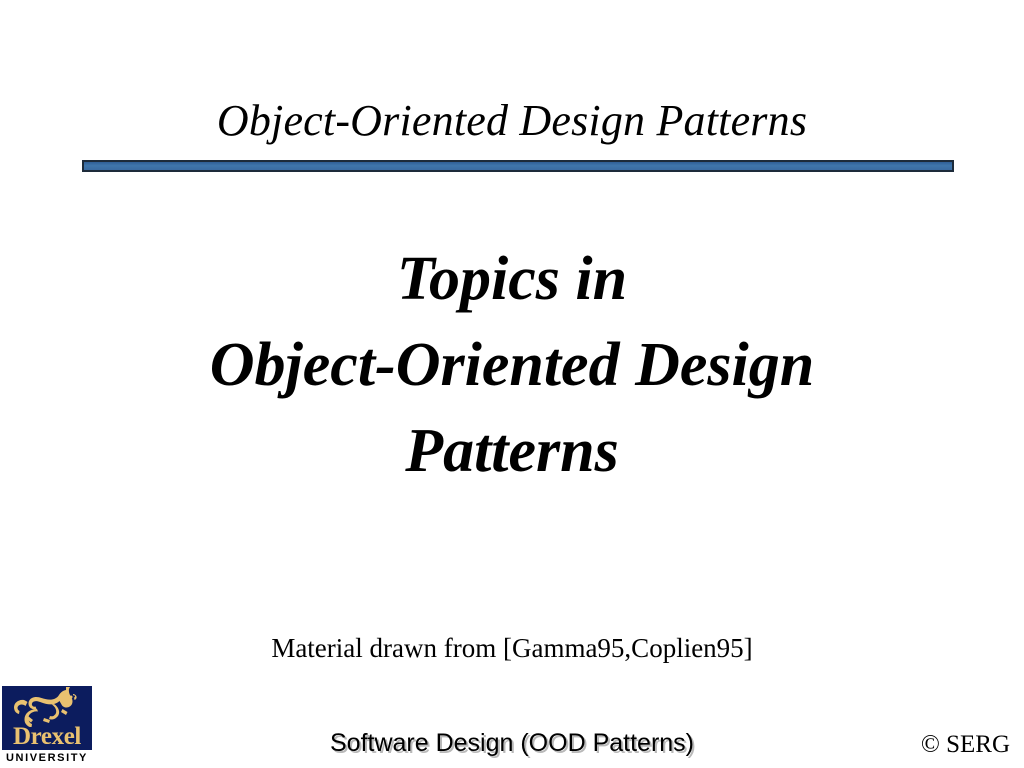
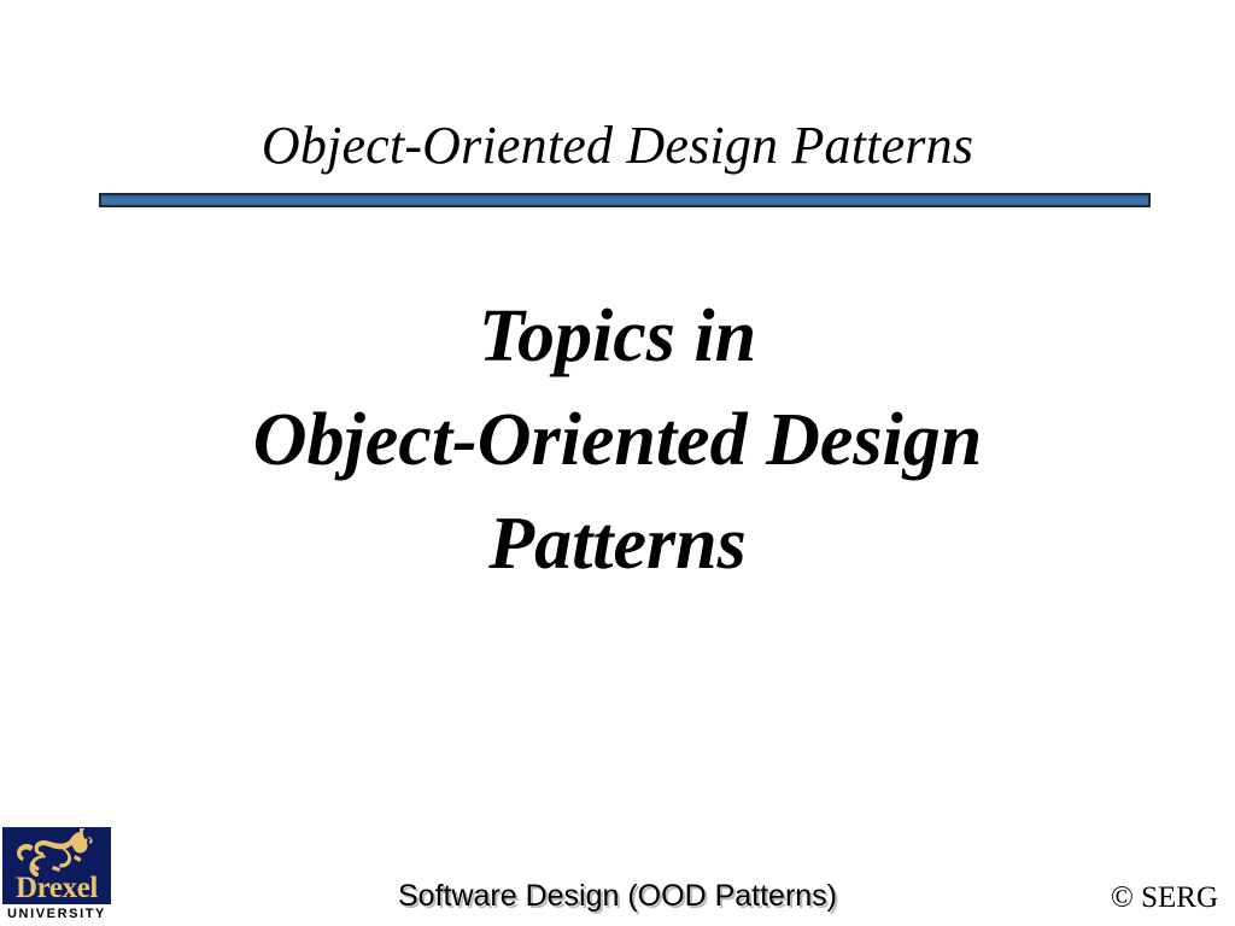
  Object-Oriented Design Patterns
  Topics in
  Object-Oriented Design
  Patterns
- Material drawn from [Gamma95,Coplien95]
  Software Design (OOD Patterns)
  © SERG
  Drexel
  UNIVERSITY
